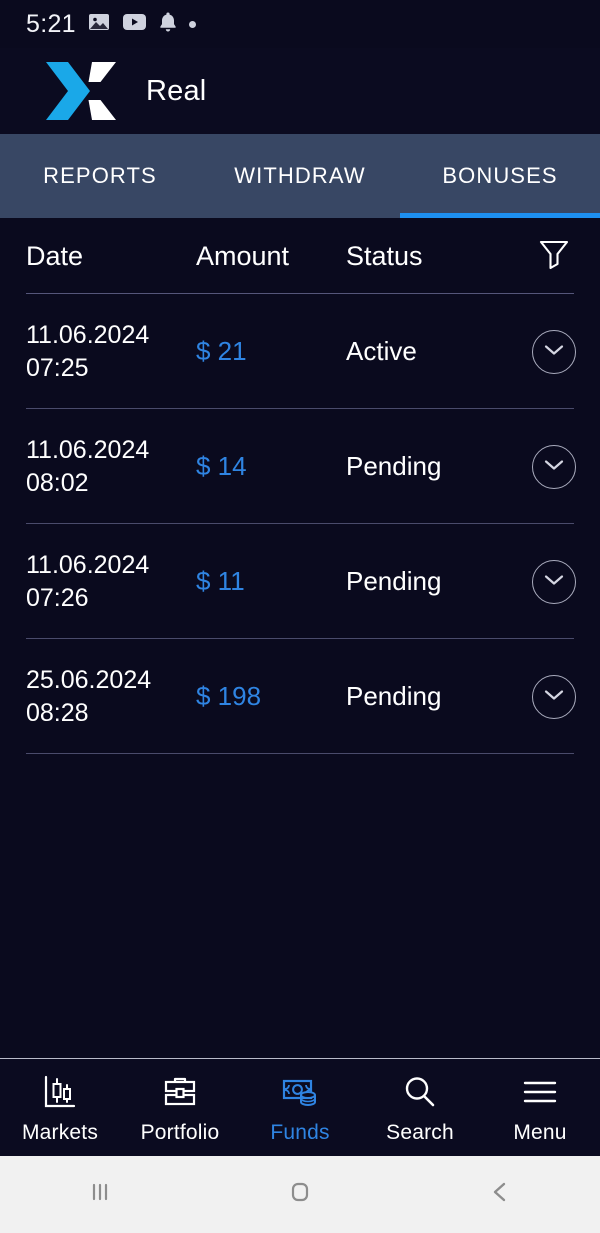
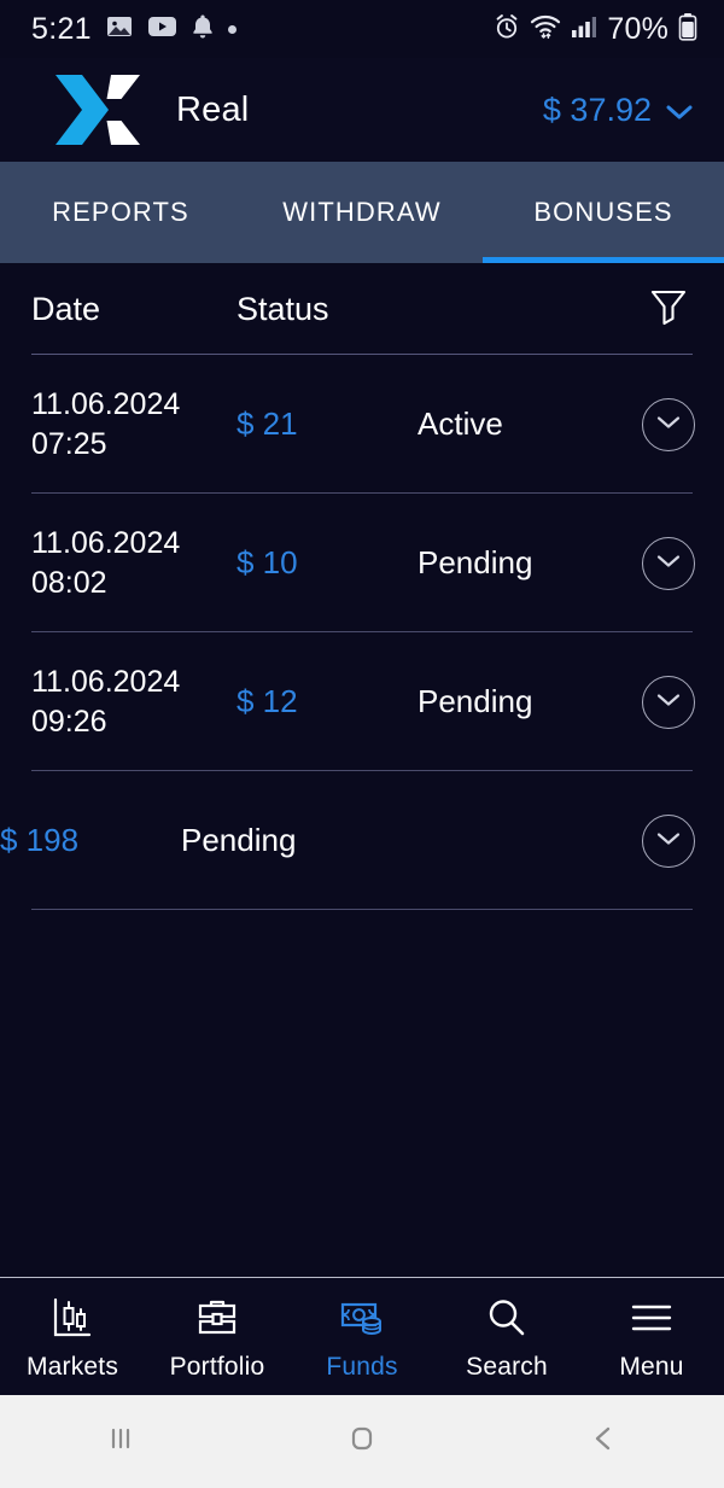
  5:21
+ 70%
  Real
+ $ 37.92
  REPORTS
  WITHDRAW
  BONUSES
  Date
- Amount
  Status
  11.06.2024
  07:25
  $ 21
  Active
  11.06.2024
  08:02
- $ 14
+ $ 10
  Pending
  11.06.2024
- 07:26
+ 09:26
- $ 11
+ $ 12
  Pending
- 25.06.2024
- 08:28
  $ 198
  Pending
  Markets
  Portfolio
  Funds
  Search
  Menu
